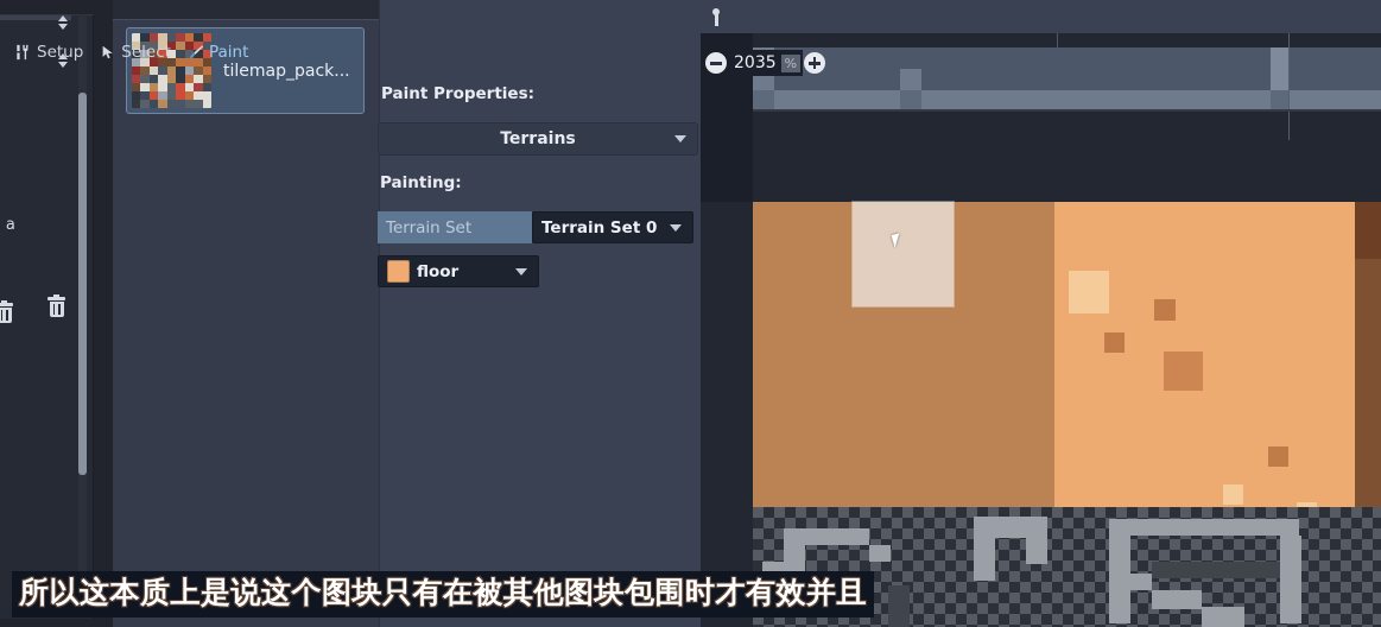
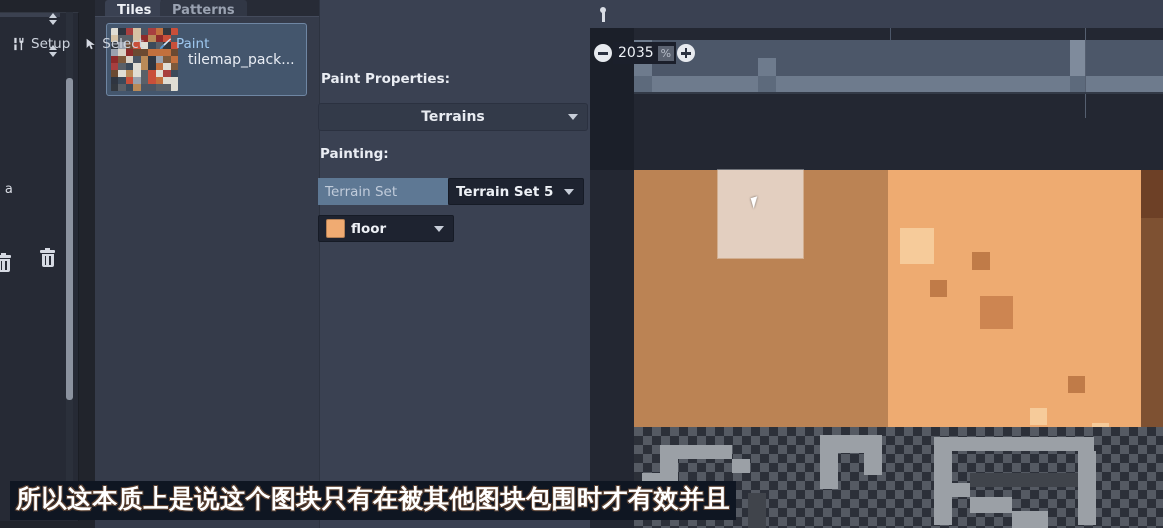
+ Tiles
+ Patterns
  tilemap_pack...
  Setup
  Select
  Paint
  Paint Properties:
  Terrains
  Painting:
  Terrain Set
- Terrain Set 0
+ Terrain Set 5
  floor
  2035
  %
  所以这本质上是说这个图块只有在被其他图块包围时才有效并且
